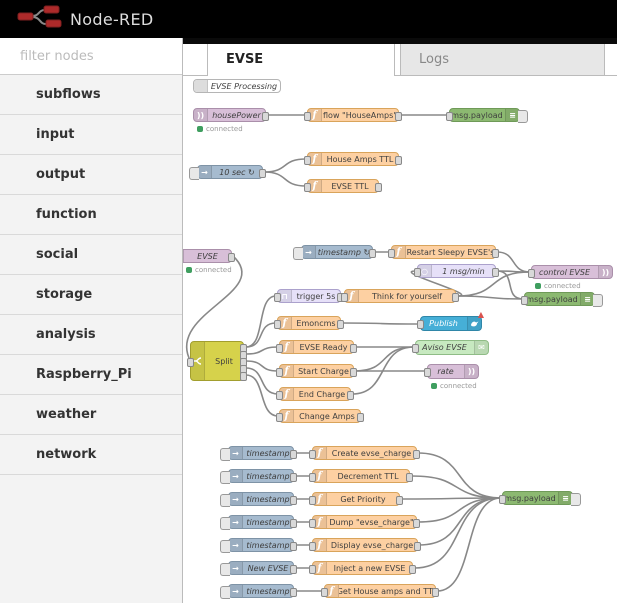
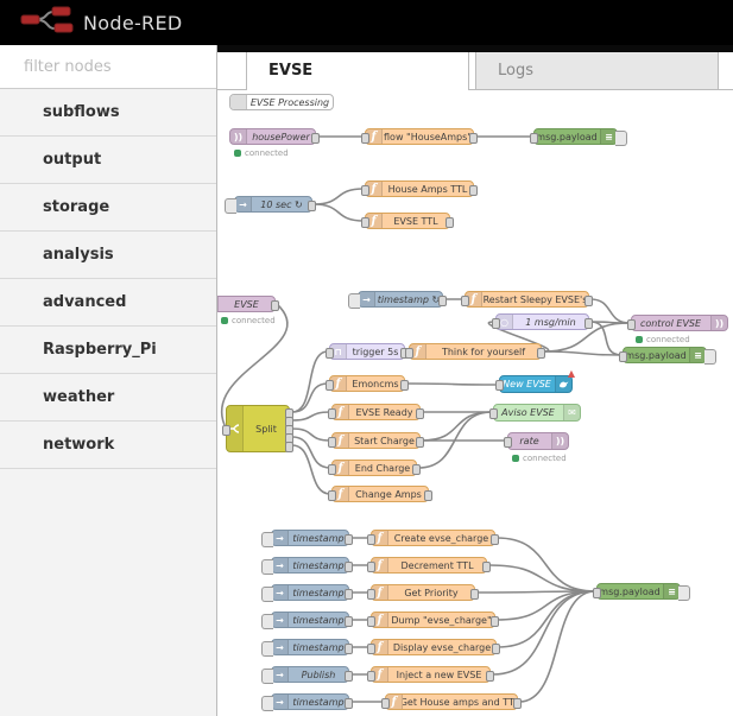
  EVSE Processing
  ))
  housePower
  connected
  f
  flow "HouseAmps
  ≡
  msg.payload
  →
  10 sec ↻
  f
  House Amps TTL
  f
  EVSE TTL
  EVSE
  connected
  →
  timestamp ↻
  f
  Restart Sleepy EVSE'
  ○
  1 msg/min
  ))
  control EVSE
  connected
  ≡
  msg.payload
  ⊓
  trigger 5s
  f
  Think for yourself
  f
  Emoncms
- Publish
+ New EVSE
  ▲
  Split
  f
  EVSE Ready
  ✉
  Aviso EVSE
  f
  Start Charge
  ))
  rate
  connected
  f
  End Charge
  f
  Change Amps
  →
  timestamp
  f
  Create evse_charge
  →
  timestamp
  f
  Decrement TTL
  →
  timestamp
  f
  Get Priority
  →
  timestamp
  f
  Dump "evse_charge"
  →
  timestamp
  f
  Display evse_charge
  →
- New EVSE
+ Publish
  f
  Inject a new EVSE
  →
  timestamp
  f
  Get House amps and TT
  ≡
  msg.payload
  EVSE
  Logs
  Node-RED
  filter nodes
  subflows
- input
  output
- function
- social
  storage
  analysis
+ advanced
  Raspberry_Pi
  weather
  network
